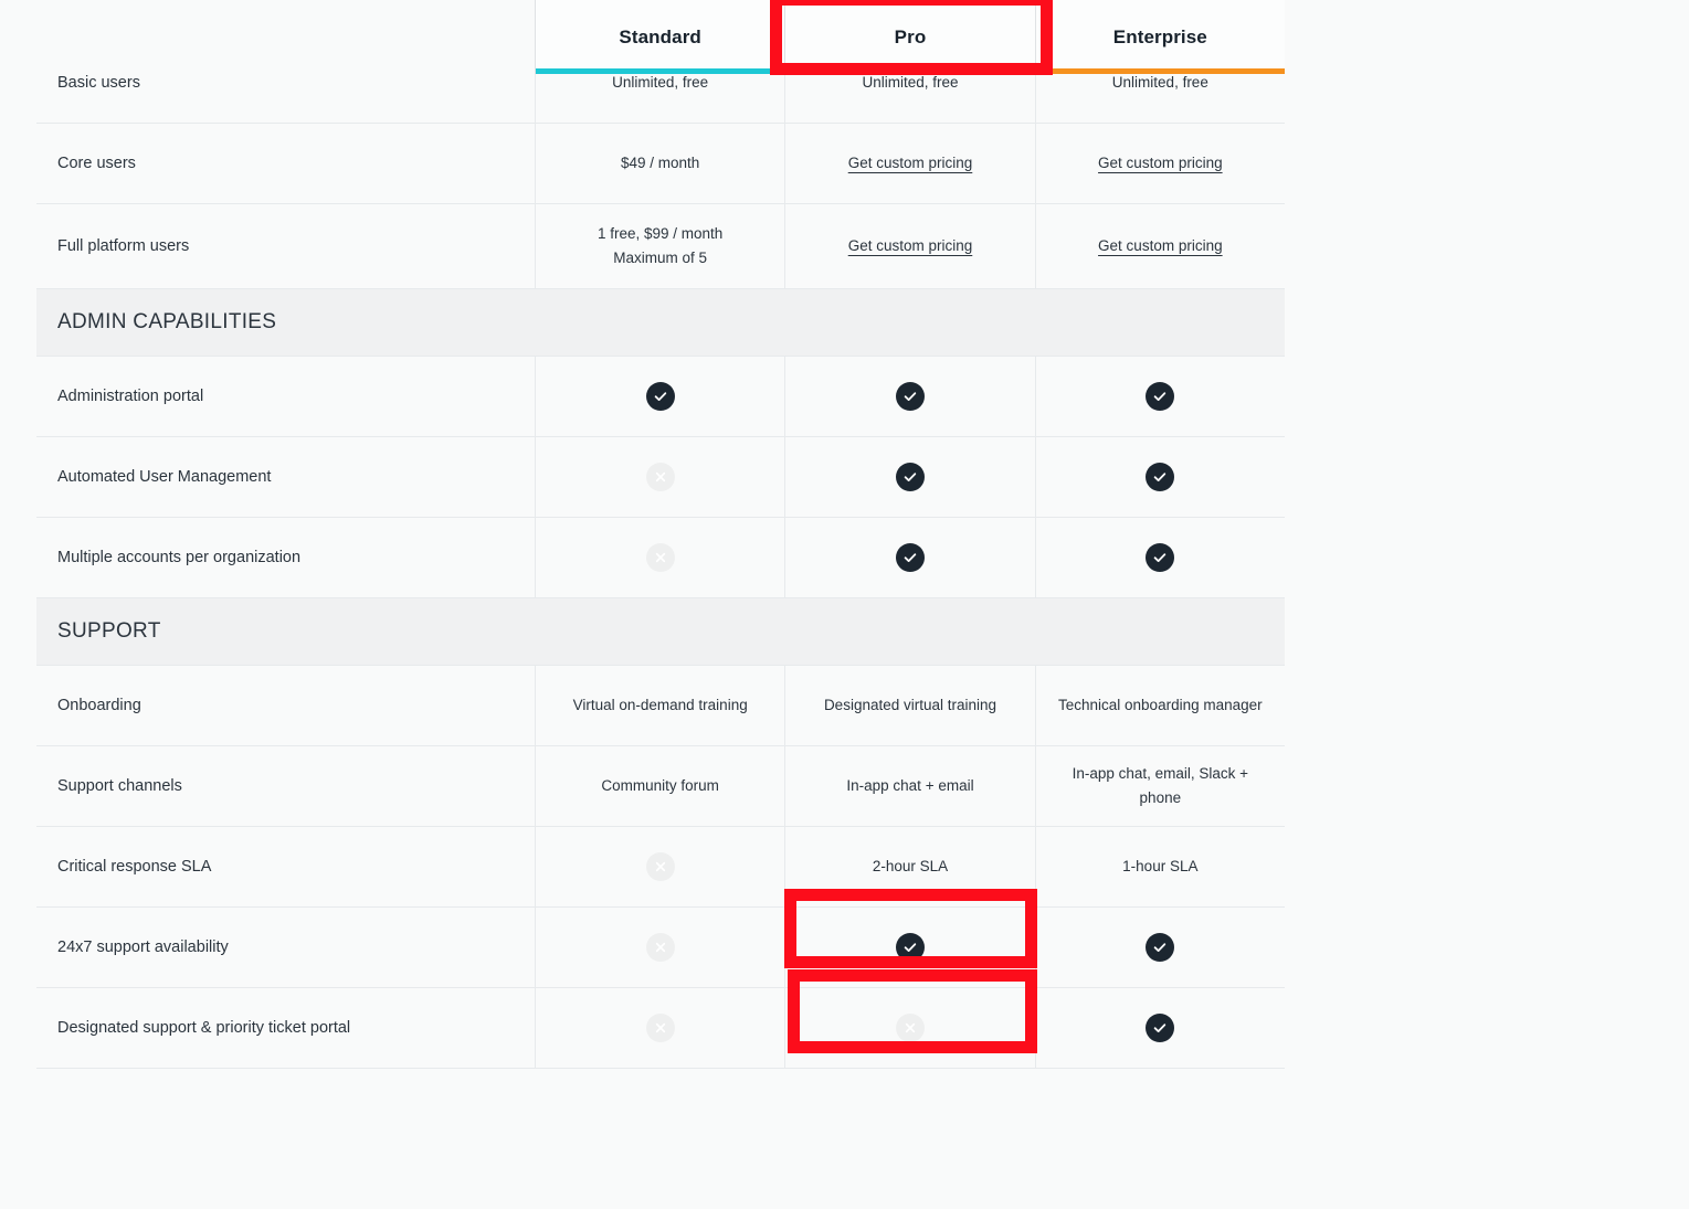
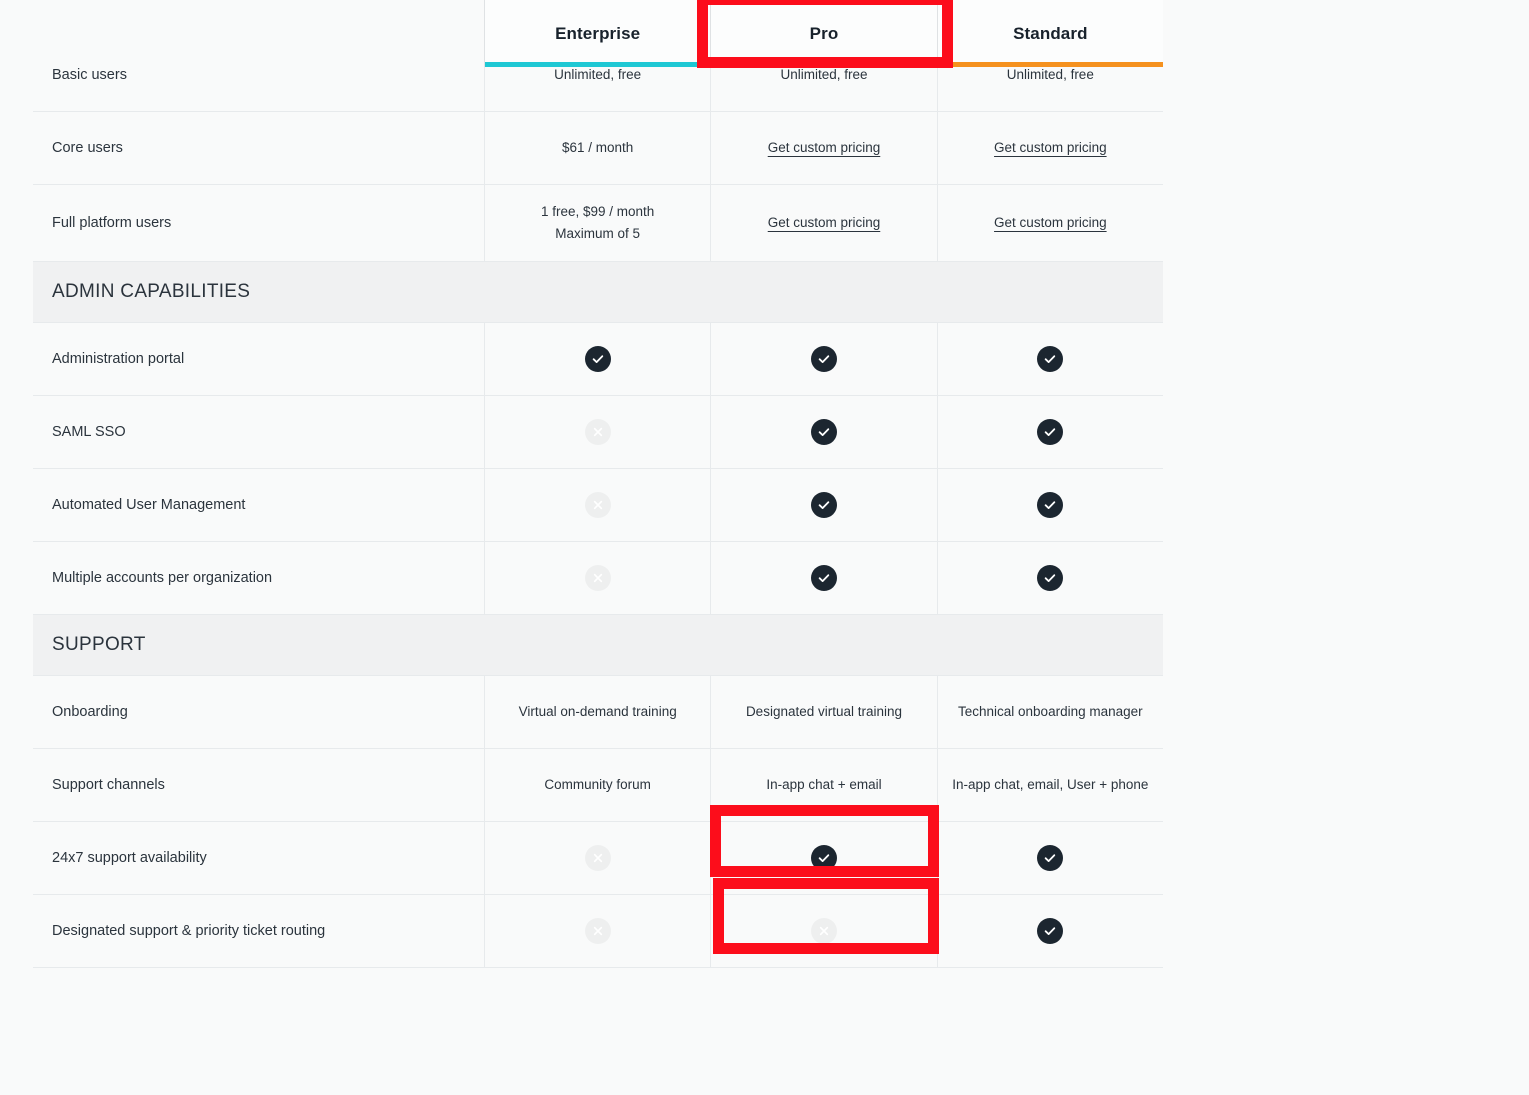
  Basic users
  Unlimited, free
  Unlimited, free
  Unlimited, free
  Core users
- $49 / month
+ $61 / month
  Get custom pricing
  Get custom pricing
  Full platform users
  1 free, $99 / month
  Maximum of 5
  Get custom pricing
  Get custom pricing
  ADMIN CAPABILITIES
  Administration portal
+ SAML SSO
  Automated User Management
  Multiple accounts per organization
  SUPPORT
  Onboarding
  Virtual on-demand training
  Designated virtual training
  Technical onboarding manager
  Support channels
  Community forum
  In-app chat + email
- In-app chat, email, Slack + phone
+ In-app chat, email, User + phone
- Critical response SLA
- 2-hour SLA
- 1-hour SLA
  24x7 support availability
- Designated support & priority ticket portal
+ Designated support & priority ticket routing
- Standard
+ Enterprise
  Pro
- Enterprise
+ Standard
